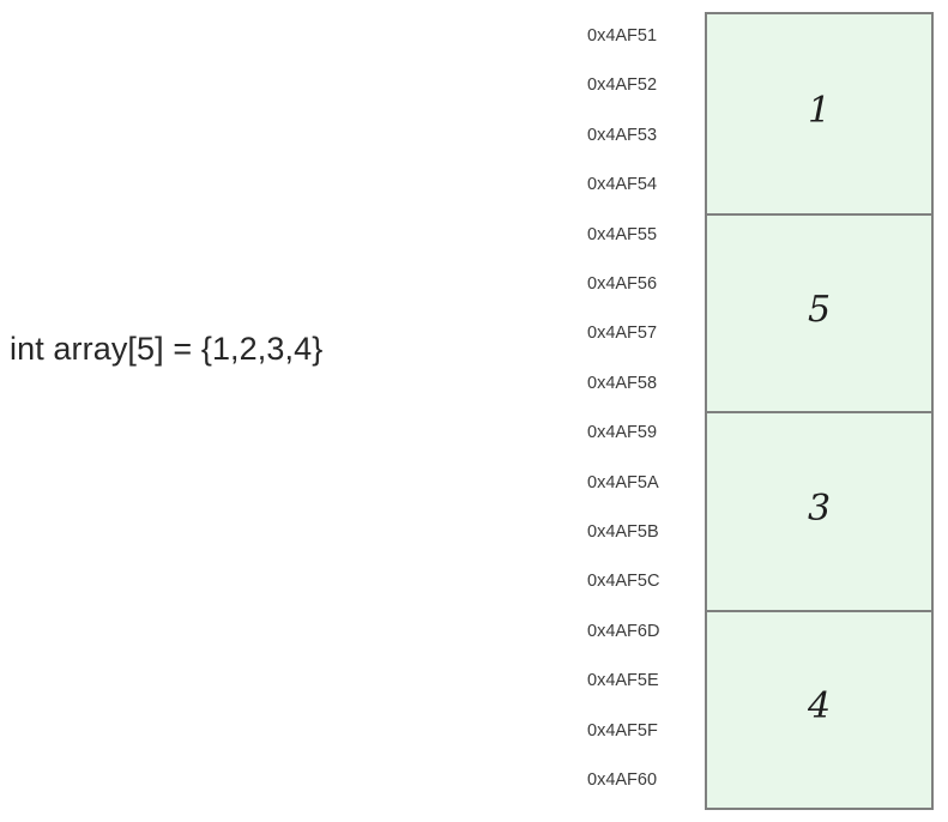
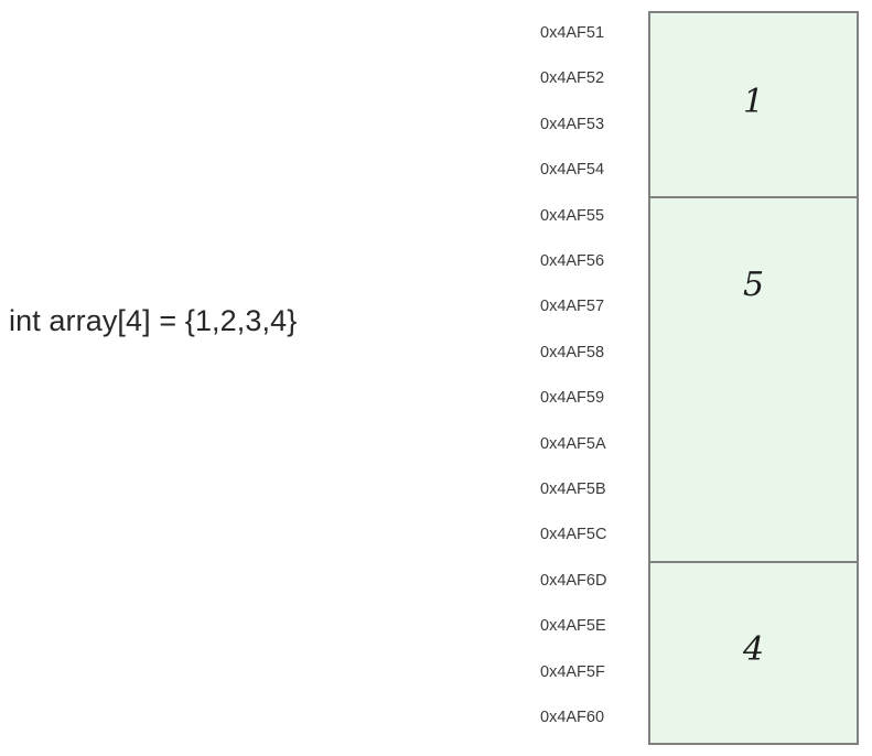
- int array[5] = {1,2,3,4}
+ int array[4] = {1,2,3,4}
  0x4AF51
  0x4AF52
  0x4AF53
  0x4AF54
  0x4AF55
  0x4AF56
  0x4AF57
  0x4AF58
  0x4AF59
  0x4AF5A
  0x4AF5B
  0x4AF5C
  0x4AF6D
  0x4AF5E
  0x4AF5F
  0x4AF60
  1
  5
- 3
  4
